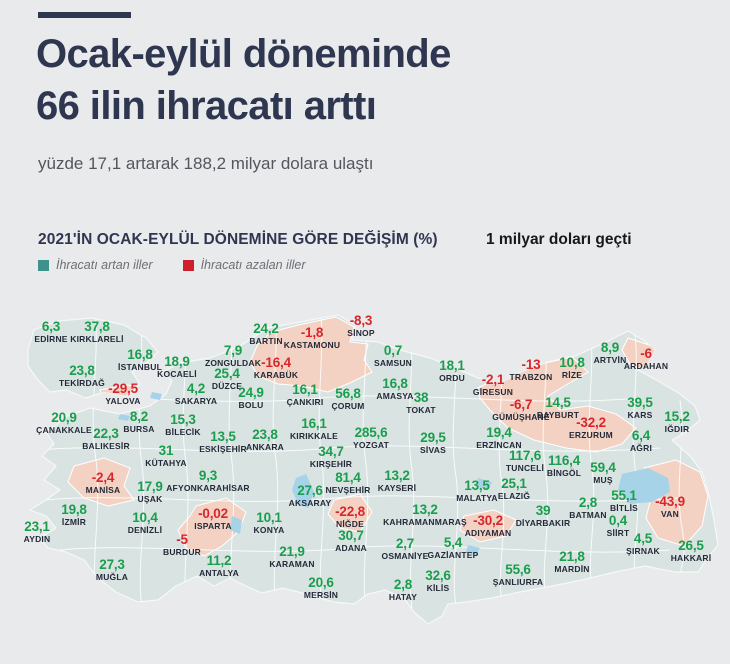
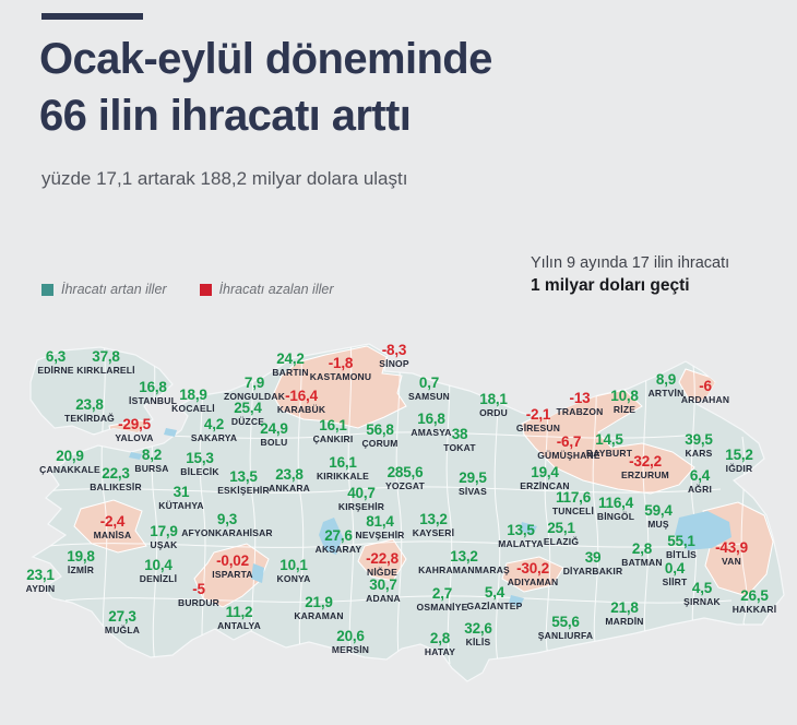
  Ocak-eylül döneminde
  66 ilin ihracatı arttı
  yüzde 17,1 artarak 188,2 milyar dolara ulaştı
- 2021'İN OCAK-EYLÜL DÖNEMİNE GÖRE DEĞİŞİM (%)
  İhracatı artan iller
  İhracatı azalan iller
+ Yılın 9 ayında 17 ilin ihracatı
  1 milyar doları geçti
  6,3
  EDİRNE
  37,8
  KIRKLARELİ
  16,8
  İSTANBUL
  23,8
  TEKİRDAĞ
  -29,5
  YALOVA
  18,9
  KOCAELİ
  7,9
  ZONGULDAK
  25,4
  DÜZCE
  4,2
  SAKARYA
  24,9
  BOLU
  24,2
  BARTIN
  -1,8
  KASTAMONU
  -16,4
  KARABÜK
  -8,3
  SİNOP
  0,7
  SAMSUN
  18,1
  ORDU
  -2,1
  GİRESUN
  -13
  TRABZON
  10,8
  RİZE
  8,9
  ARTVİN
  -6
  ARDAHAN
  39,5
  KARS
  15,2
  IĞDIR
  6,4
  AĞRI
  -6,7
  GÜMÜŞHANE
  14,5
  BAYBURT
  -32,2
  ERZURUM
  19,4
  ERZİNCAN
  20,9
  ÇANAKKALE
  8,2
  BURSA
  15,3
  BİLECİK
  22,3
  BALIKESİR
  31
  KÜTAHYA
  13,5
  ESKİŞEHİR
  23,8
  ANKARA
  16,1
  KIRIKKALE
  16,1
  ÇANKIRI
  56,8
  ÇORUM
  16,8
  AMASYA
  38
  TOKAT
  285,6
  YOZGAT
  29,5
  SİVAS
- 34,7
+ 40,7
  KIRŞEHİR
  81,4
  NEVŞEHİR
  13,2
  KAYSERİ
  27,6
  AKSARAY
  -2,4
  MANİSA
  17,9
  UŞAK
  9,3
  AFYONKARAHİSAR
  19,8
  İZMİR
  23,1
  AYDIN
  10,4
  DENİZLİ
  -0,02
  ISPARTA
  -5
  BURDUR
  10,1
  KONYA
  27,3
  MUĞLA
  11,2
  ANTALYA
  21,9
  KARAMAN
  20,6
  MERSİN
  30,7
  ADANA
  -22,8
  NİĞDE
  2,7
  OSMANİYE
  2,8
  HATAY
  13,2
  KAHRAMANMARAŞ
  5,4
  GAZİANTEP
  32,6
  KİLİS
  -30,2
  ADIYAMAN
  13,5
  MALATYA
  25,1
  ELAZIĞ
  117,6
  TUNCELİ
  116,4
  BİNGÖL
  59,4
  MUŞ
  55,1
  BİTLİS
  -43,9
  VAN
  39
  DİYARBAKIR
  2,8
  BATMAN
  0,4
  SİİRT
  4,5
  ŞIRNAK
  26,5
  HAKKARİ
  21,8
  MARDİN
  55,6
  ŞANLIURFA
